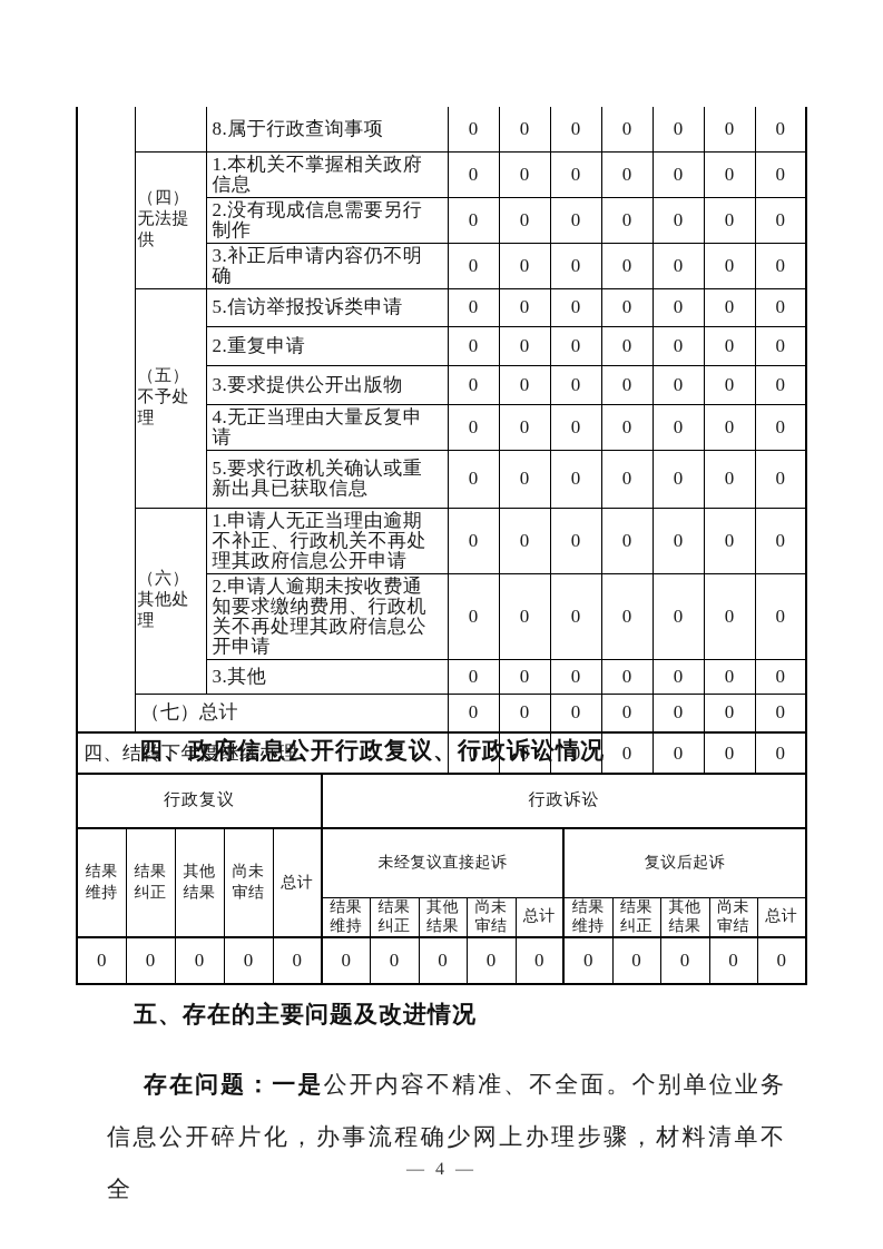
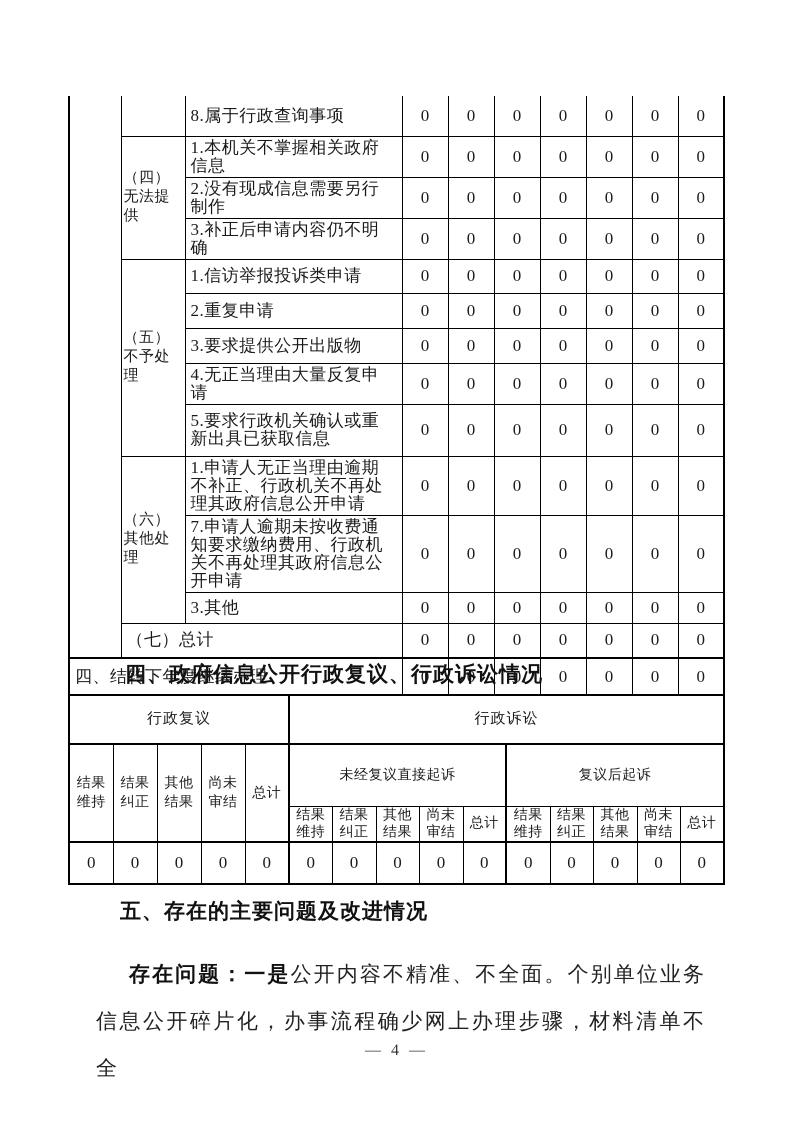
  		8.属于行政查询事项	0	0	0	0	0	0	0
  （四）无法提供	1.本机关不掌握相关政府信息	0	0	0	0	0	0	0
  2.没有现成信息需要另行制作	0	0	0	0	0	0	0
  3.补正后申请内容仍不明确	0	0	0	0	0	0	0
- （五）不予处理	5.信访举报投诉类申请	0	0	0	0	0	0	0
+ （五）不予处理	1.信访举报投诉类申请	0	0	0	0	0	0	0
  2.重复申请	0	0	0	0	0	0	0
  3.要求提供公开出版物	0	0	0	0	0	0	0
  4.无正当理由大量反复申请	0	0	0	0	0	0	0
  5.要求行政机关确认或重新出具已获取信息	0	0	0	0	0	0	0
  （六）其他处理	1.申请人无正当理由逾期不补正、行政机关不再处理其政府信息公开申请	0	0	0	0	0	0	0
- 2.申请人逾期未按收费通知要求缴纳费用、行政机关不再处理其政府信息公开申请	0	0	0	0	0	0	0
+ 7.申请人逾期未按收费通知要求缴纳费用、行政机关不再处理其政府信息公开申请	0	0	0	0	0	0	0
  3.其他	0	0	0	0	0	0	0
  （七）总计	0	0	0	0	0	0	0
  四、结转下年度继续办理	0	0	0	0	0	0	0
  四、政府信息公开行政复议、行政诉讼情况
  行政复议	行政诉讼
  结果维持	结果纠正	其他结果	尚未审结	总计	未经复议直接起诉	复议后起诉
  结果维持	结果纠正	其他结果	尚未审结	总计	结果维持	结果纠正	其他结果	尚未审结	总计
  0	0	0	0	0	0	0	0	0	0	0	0	0	0	0
  五、存在的主要问题及改进情况
  存在问题：一是公开内容不精准、不全面。个别单位业务信息公开碎片化，办事流程确少网上办理步骤，材料清单不全
  — 4 —
